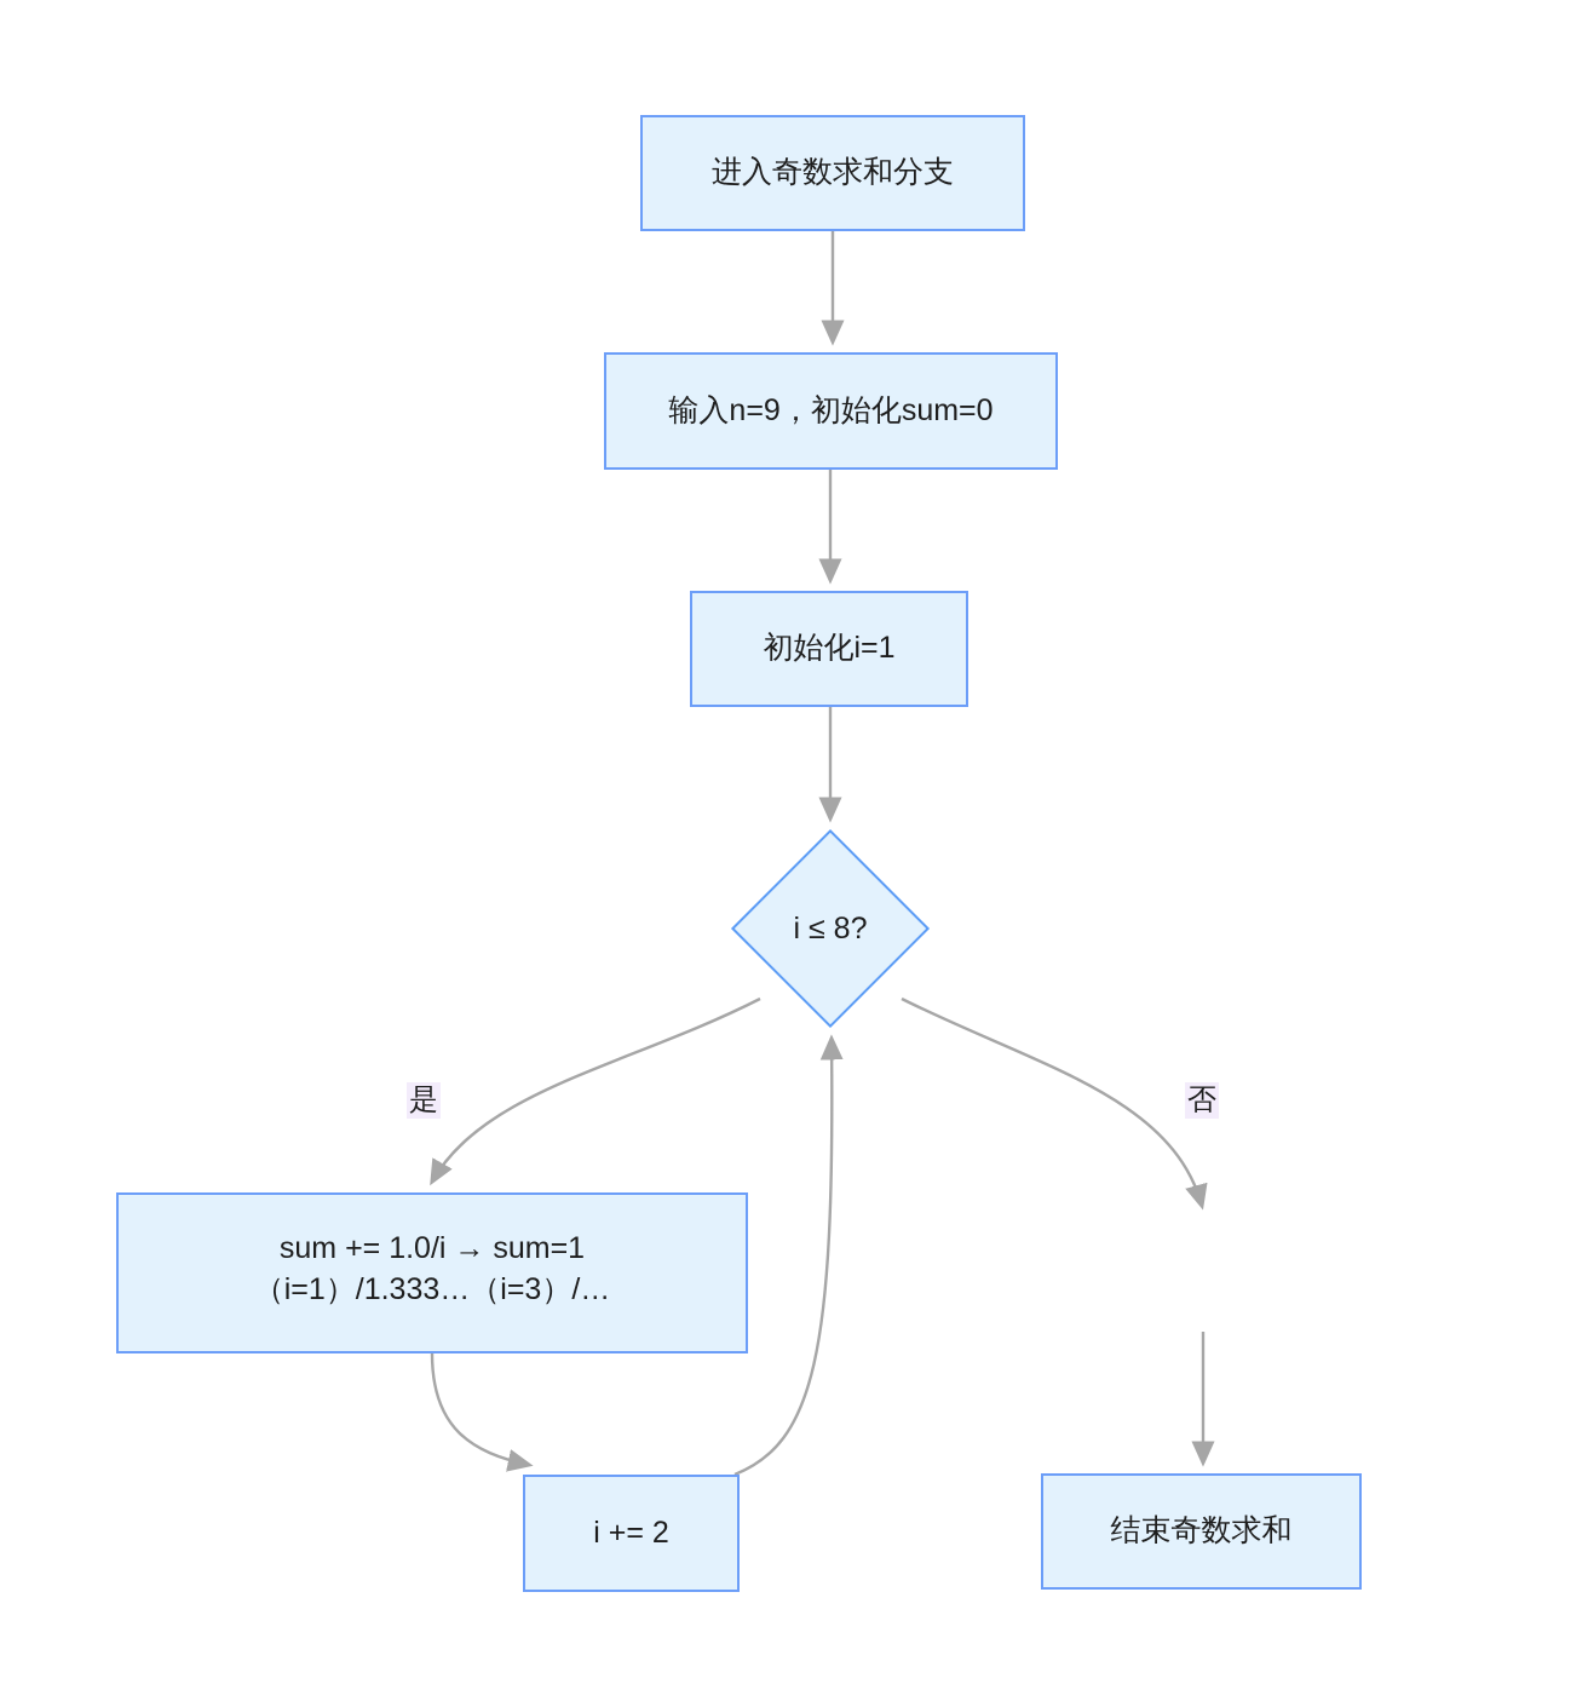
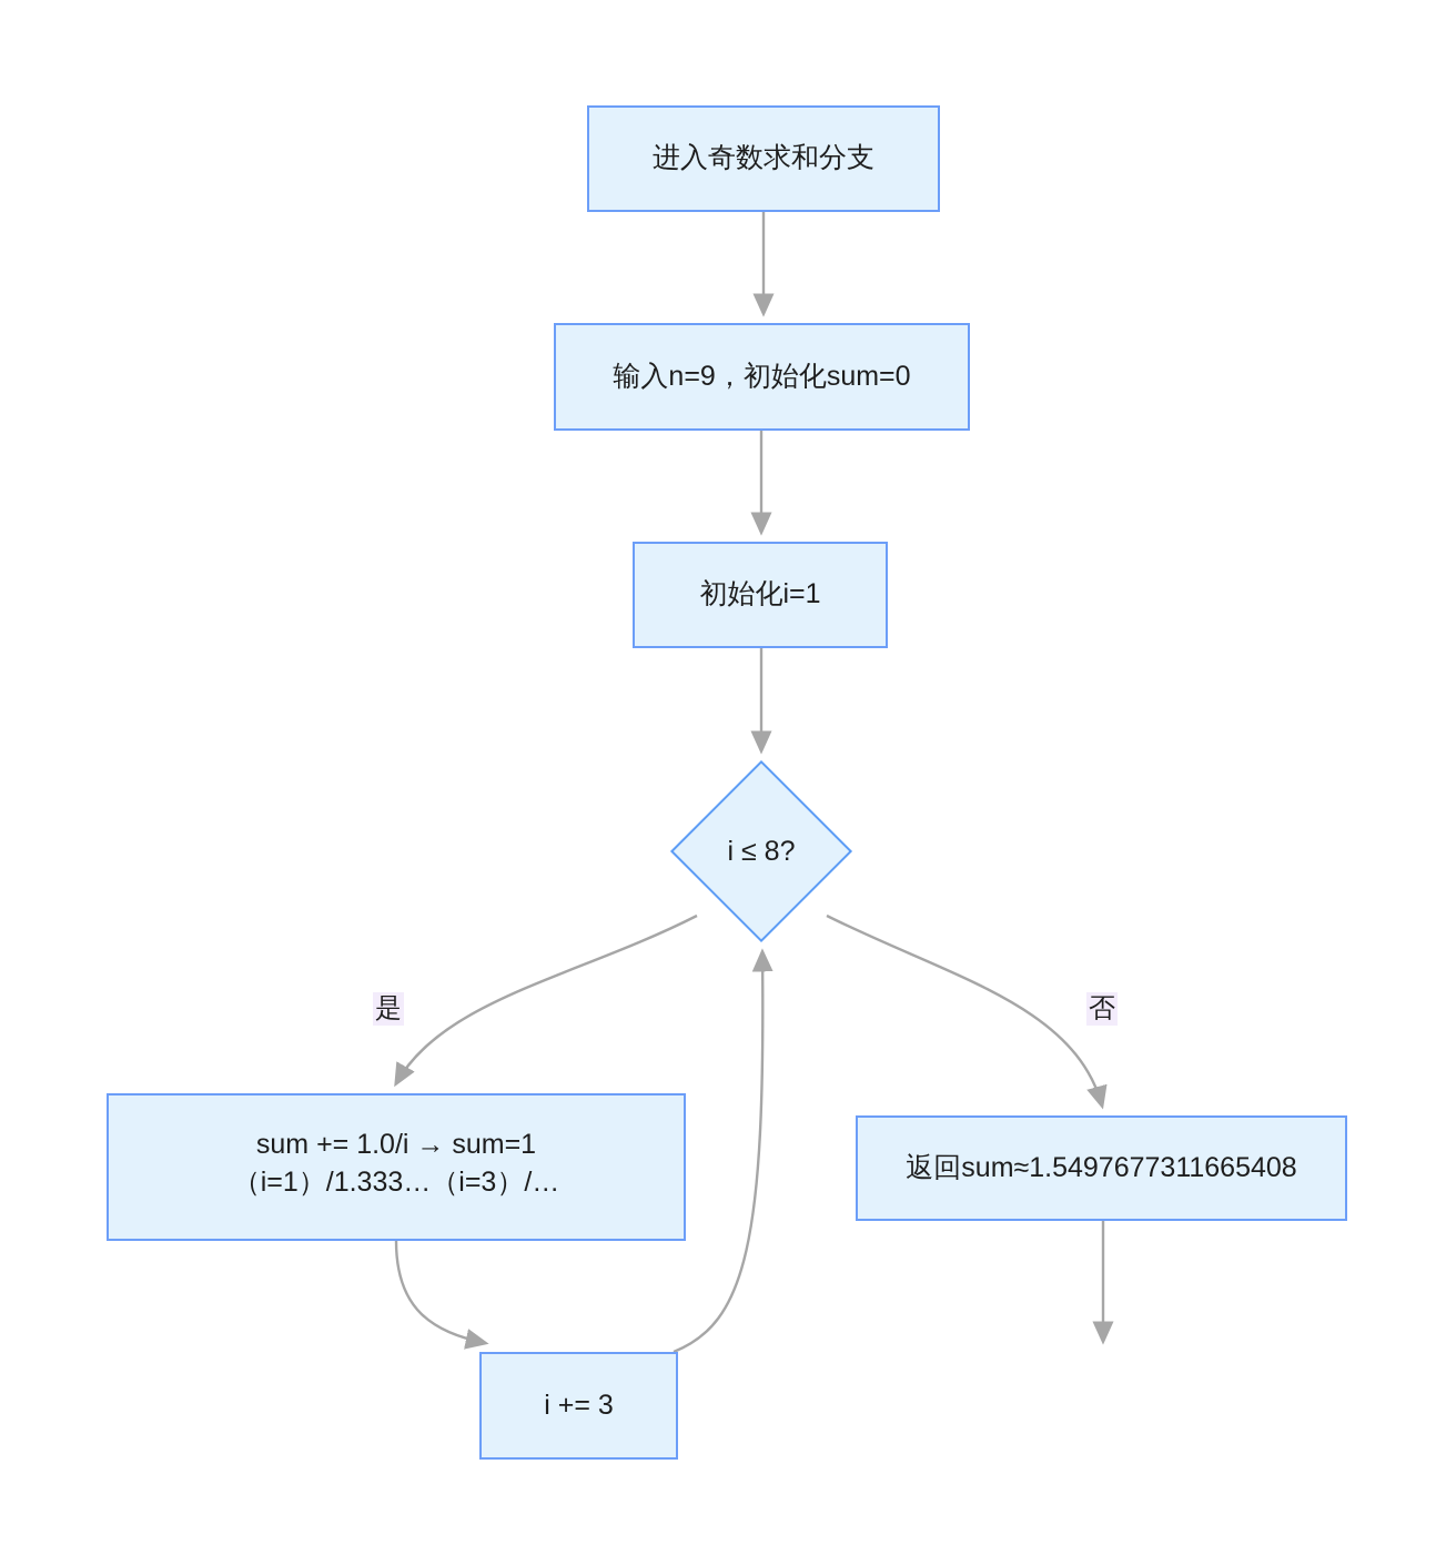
  进入奇数求和分支
  输入n=9，初始化sum=0
  初始化i=1
  i ≤ 8?
  sum += 1.0/i → sum=1
  （i=1）/1.333…（i=3）/…
+ 返回sum≈1.5497677311665408
- i += 2
+ i += 3
- 结束奇数求和
  是
  否
